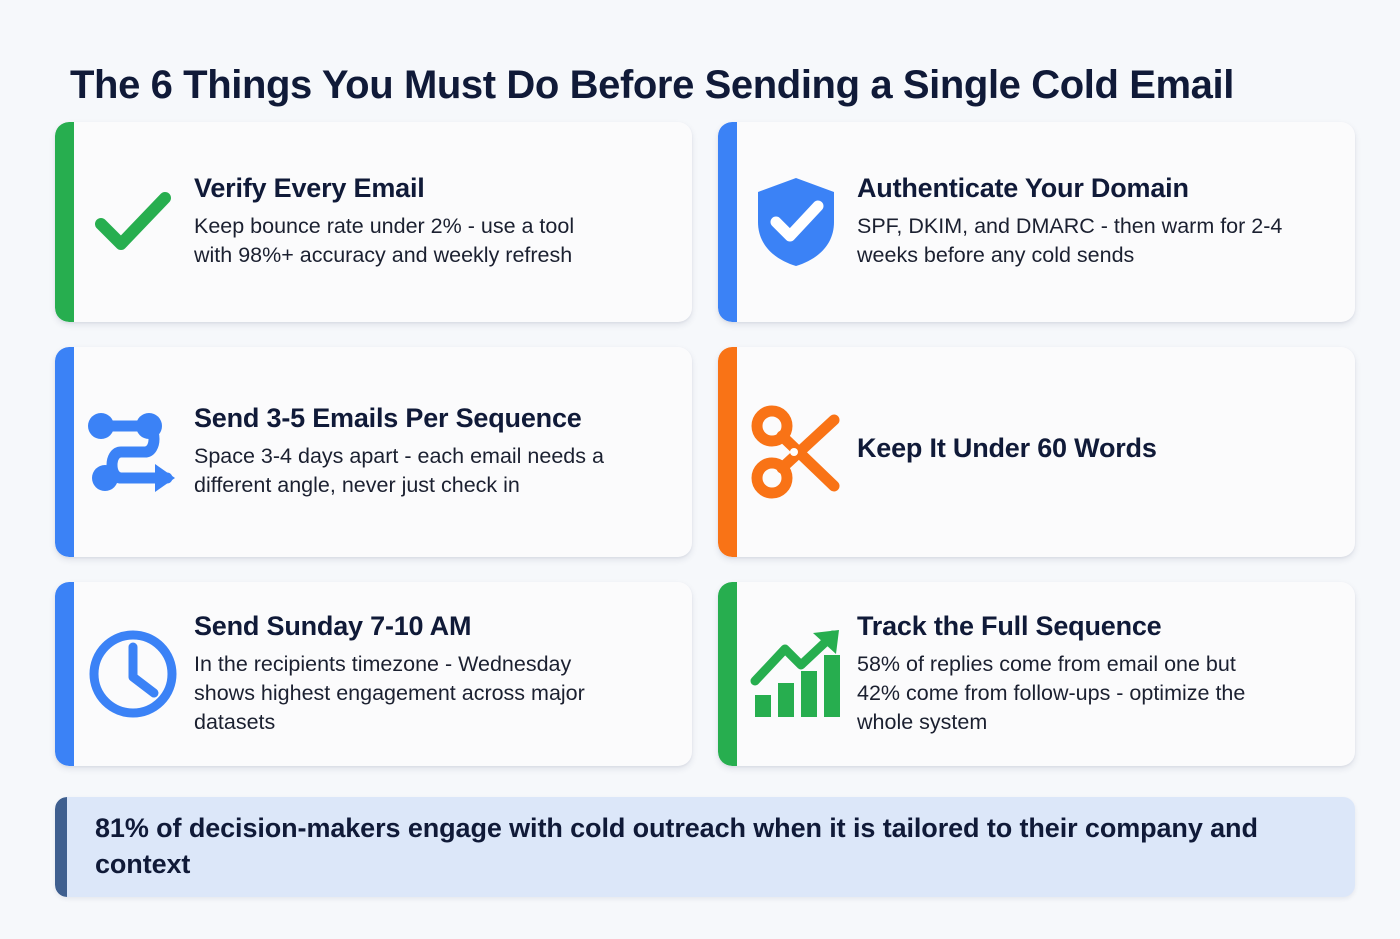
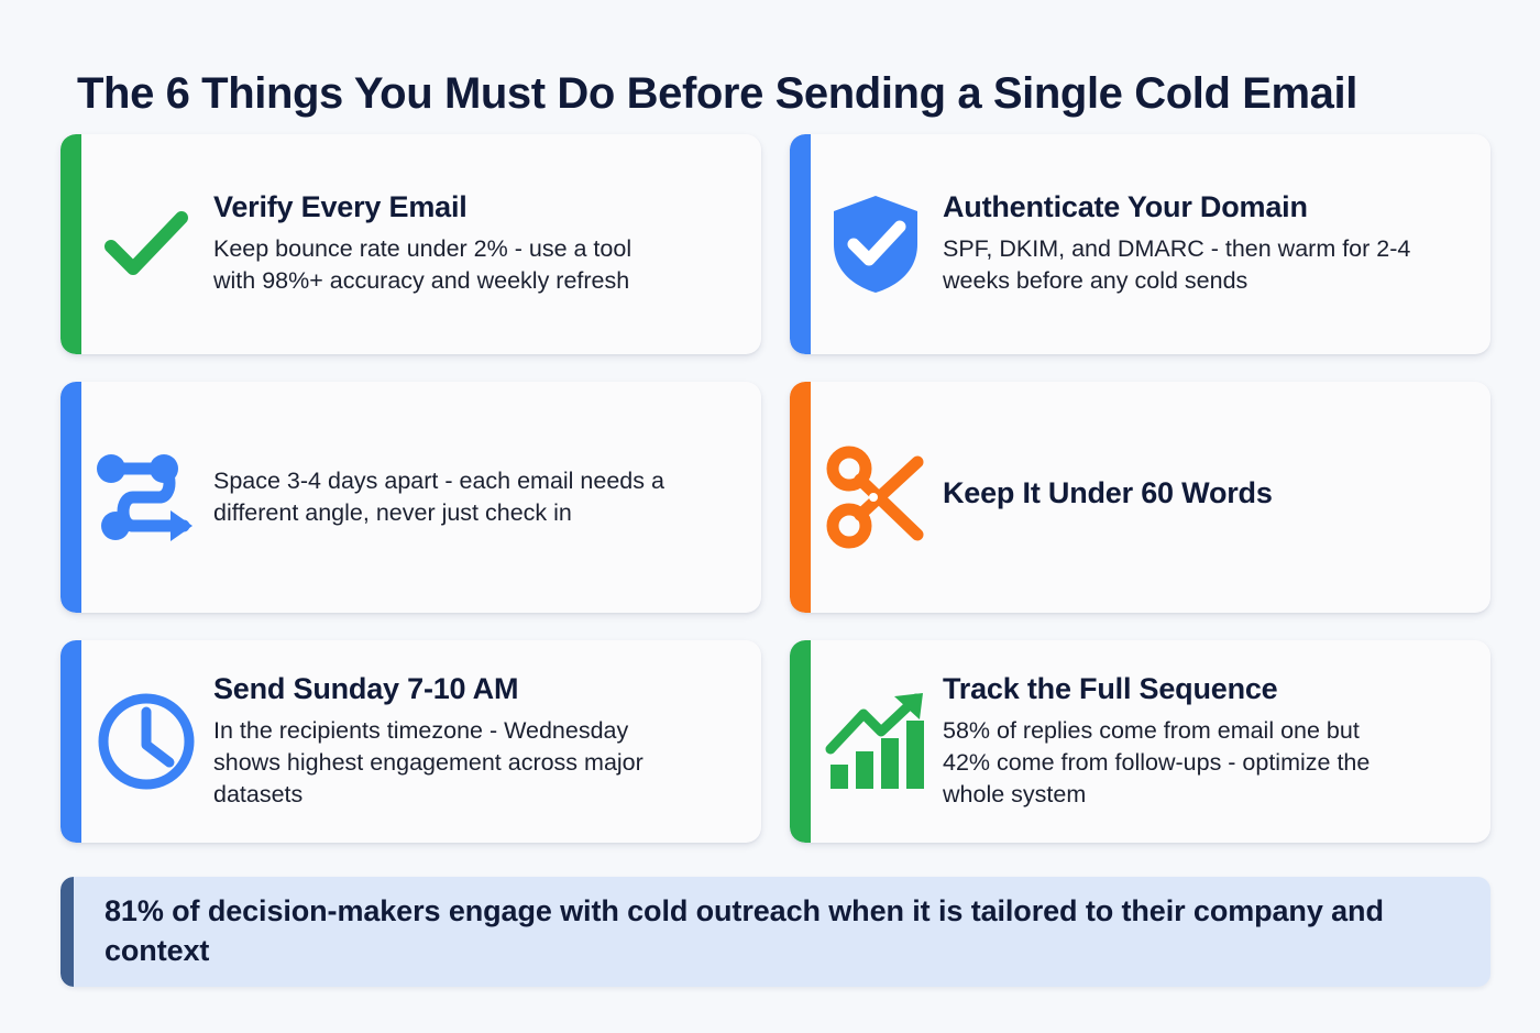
  The 6 Things You Must Do Before Sending a Single Cold Email
  Verify Every Email
  Keep bounce rate under 2% - use a tool with 98%+ accuracy and weekly refresh
  Authenticate Your Domain
  SPF, DKIM, and DMARC - then warm for 2-4 weeks before any cold sends
- Send 3-5 Emails Per Sequence
  Space 3-4 days apart - each email needs a different angle, never just check in
  Keep It Under 60 Words
  Send Sunday 7-10 AM
  In the recipients timezone - Wednesday shows highest engagement across major datasets
  Track the Full Sequence
  58% of replies come from email one but 42% come from follow-ups - optimize the whole system
  81% of decision-makers engage with cold outreach when it is tailored to their company and context
